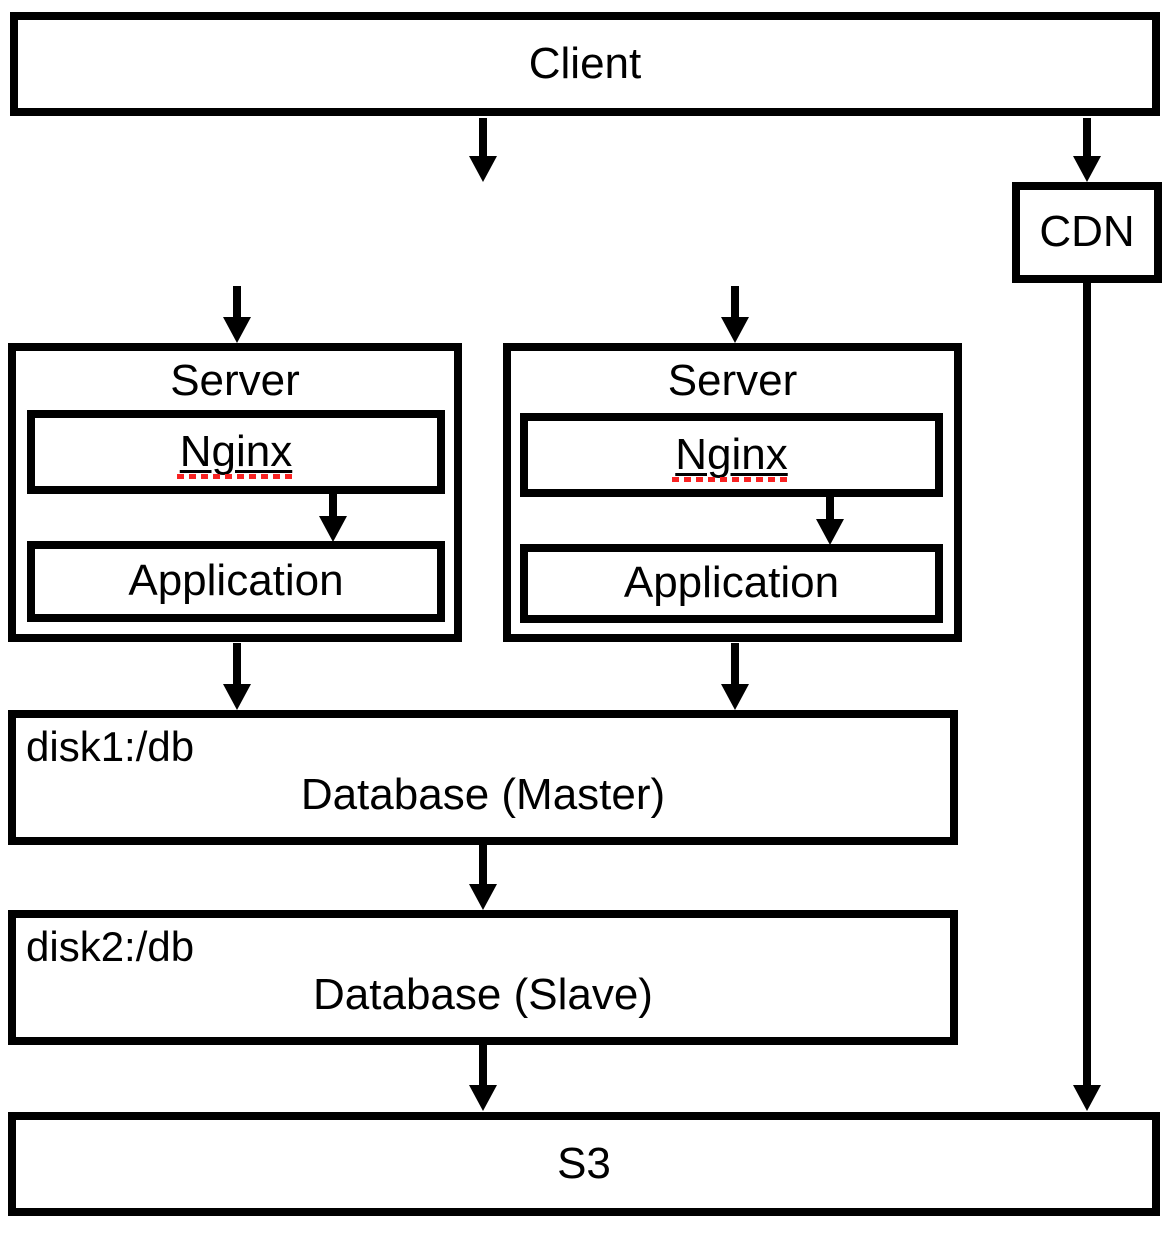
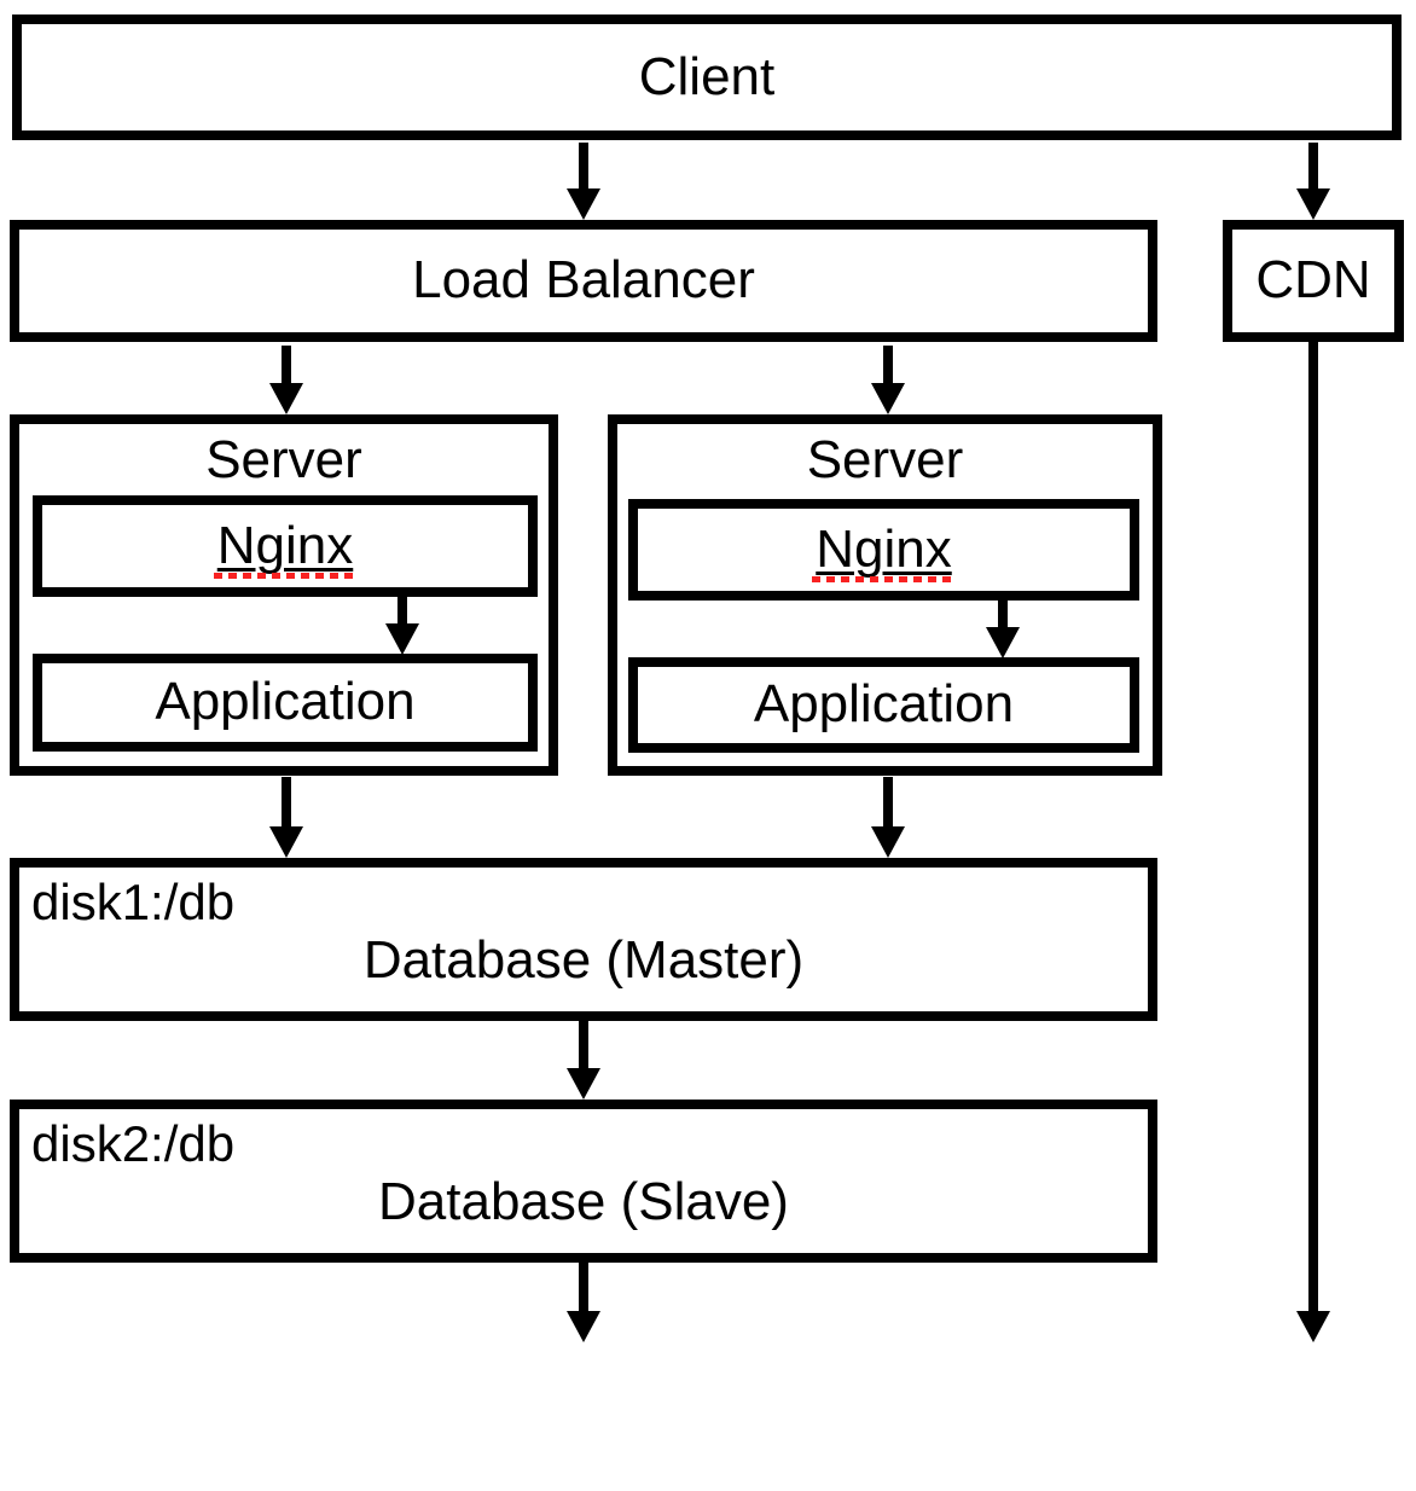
  Client
+ Load Balancer
  CDN
  Server
  Nginx
  Application
  Server
  Nginx
  Application
  disk1:/db
  Database (Master)
  disk2:/db
  Database (Slave)
- S3
